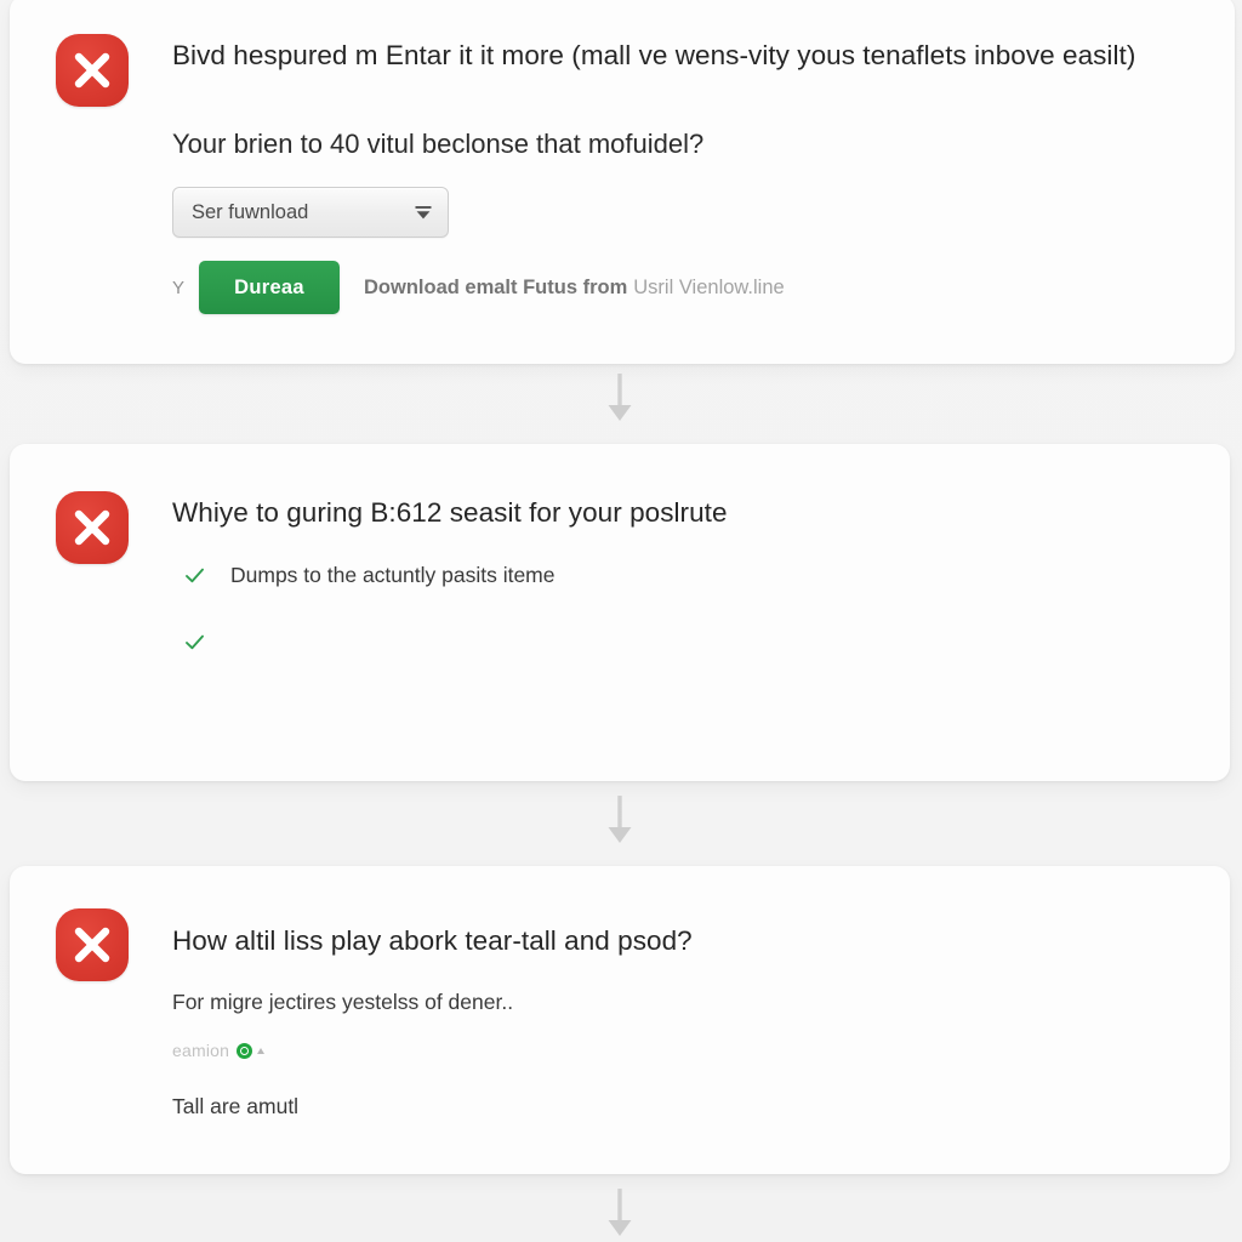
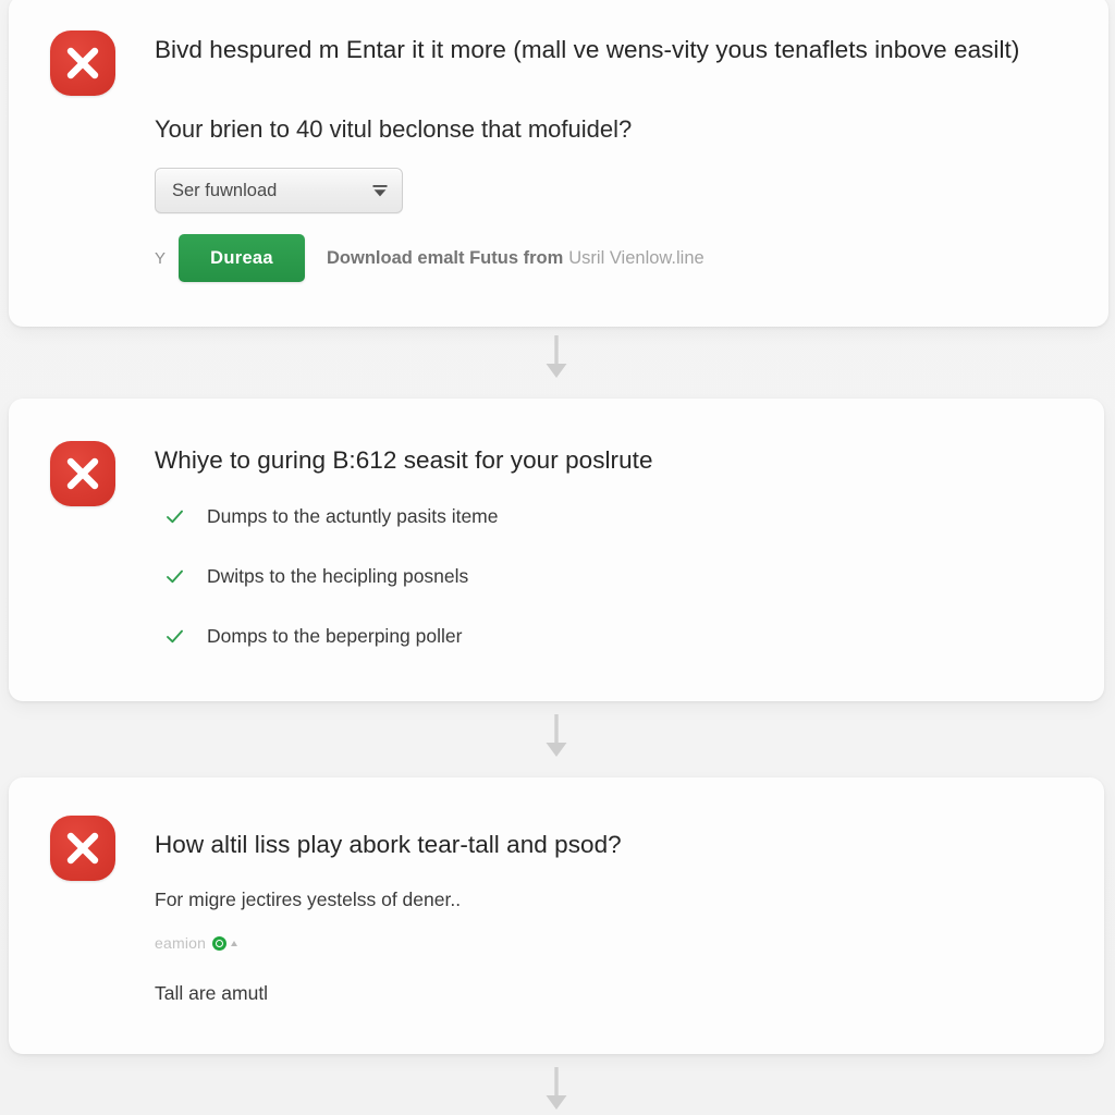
  Bivd hespured m Entar it it more (mall ve wens-vity yous tenaflets inbove easilt)
  Your brien to 40 vitul beclonse that mofuidel?
  Ser fuwnload
  Y
  Dureaa
  Download emalt Futus from
  Usril Vienlow.line
  Whiye to guring B:612 seasit for your poslrute
  Dumps to the actuntly pasits iteme
+ Dwitps to the hecipling posnels
+ Domps to the beperping poller
  How altil liss play abork tear-tall and psod?
  For migre jectires yestelss of dener..
  eamion
  Tall are amutl
